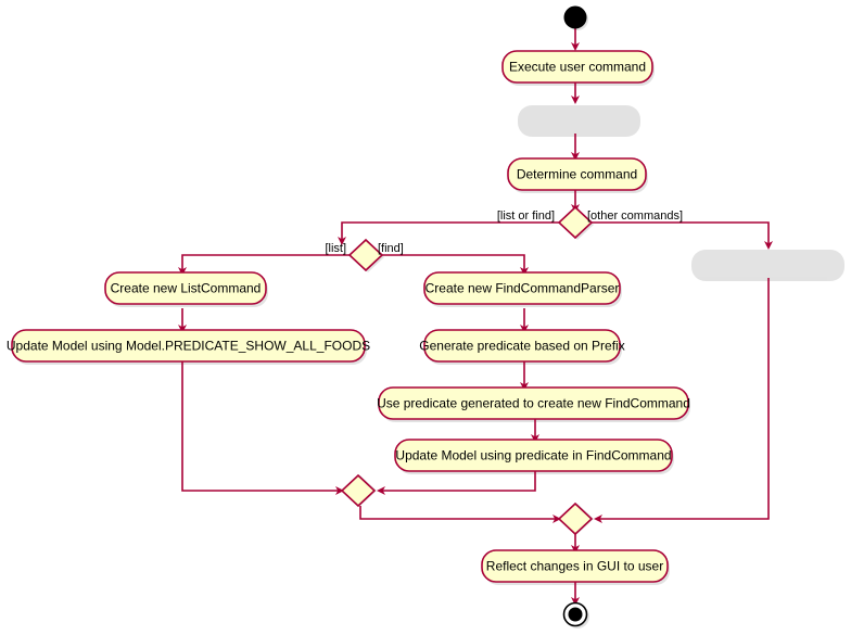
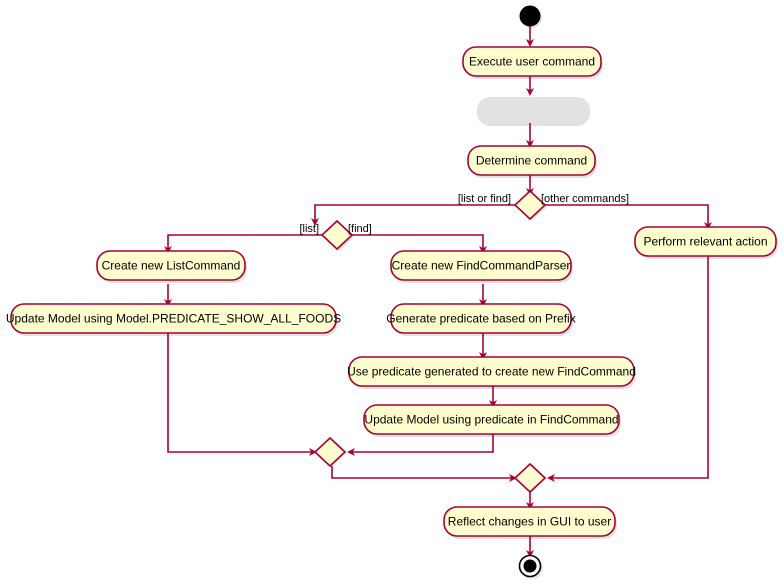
  Execute user command
  Determine command
  [list or find]
  [other commands]
  [list]
  [find]
+ Perform relevant action
  Create new ListCommand
  Update Model using Model.PREDICATE_SHOW_ALL_FOODS
  Create new FindCommandParser
  Generate predicate based on Prefix
  Use predicate generated to create new FindCommand
  Update Model using predicate in FindCommand
  Reflect changes in GUI to user
